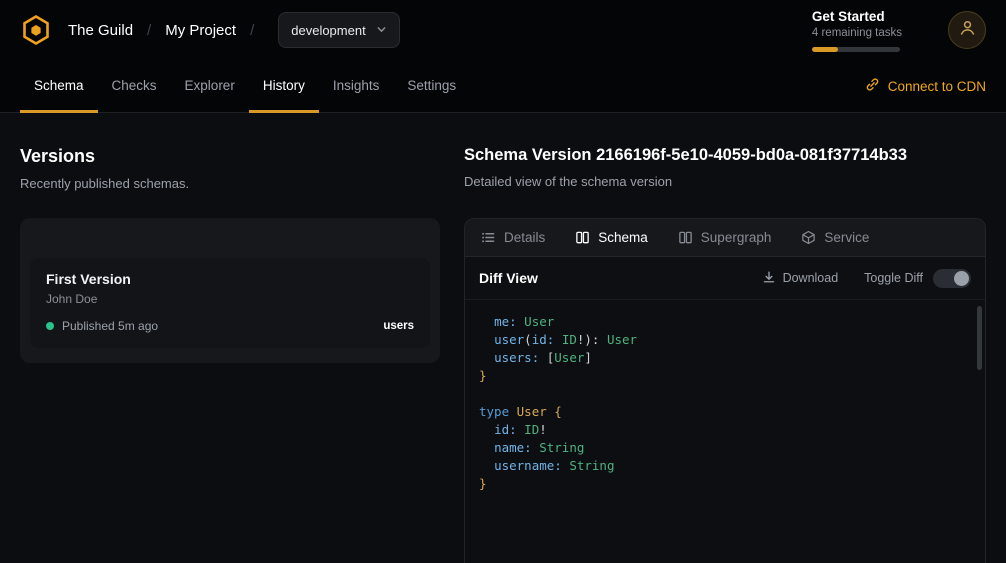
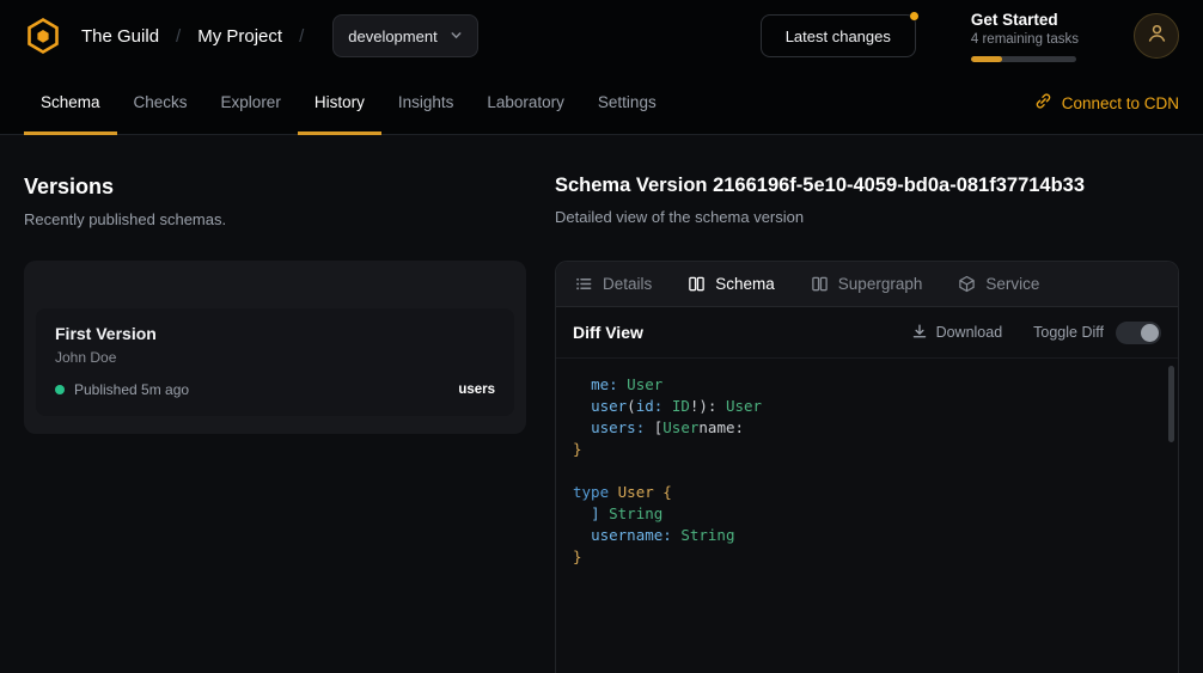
  The Guild
  /
  My Project
  /
  development
+ Latest changes
  Get Started
  4 remaining tasks
  Schema
  Checks
  Explorer
  History
  Insights
+ Laboratory
  Settings
  Connect to CDN
  Versions
  Recently published schemas.
  First Version
  John Doe
  Published 5m ago
  users
  Schema Version 2166196f-5e10-4059-bd0a-081f37714b33
  Detailed view of the schema version
  Details
  Schema
  Supergraph
  Service
  Diff View
  Download
  Toggle Diff
  me: User
  user(id: ID!): User
- users: [User]
+ users: [Username:
  }
  type User {
- id: ID!
- name: String
+ ] String
  username: String
  }
